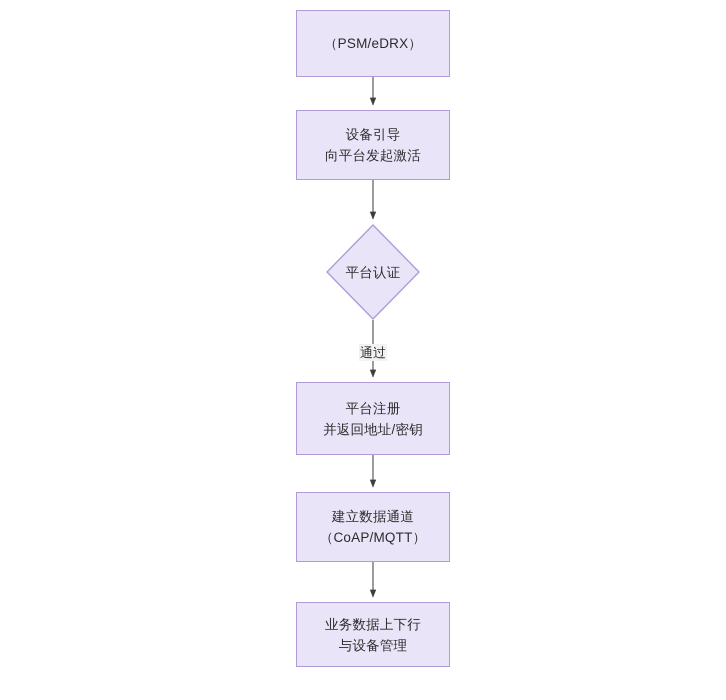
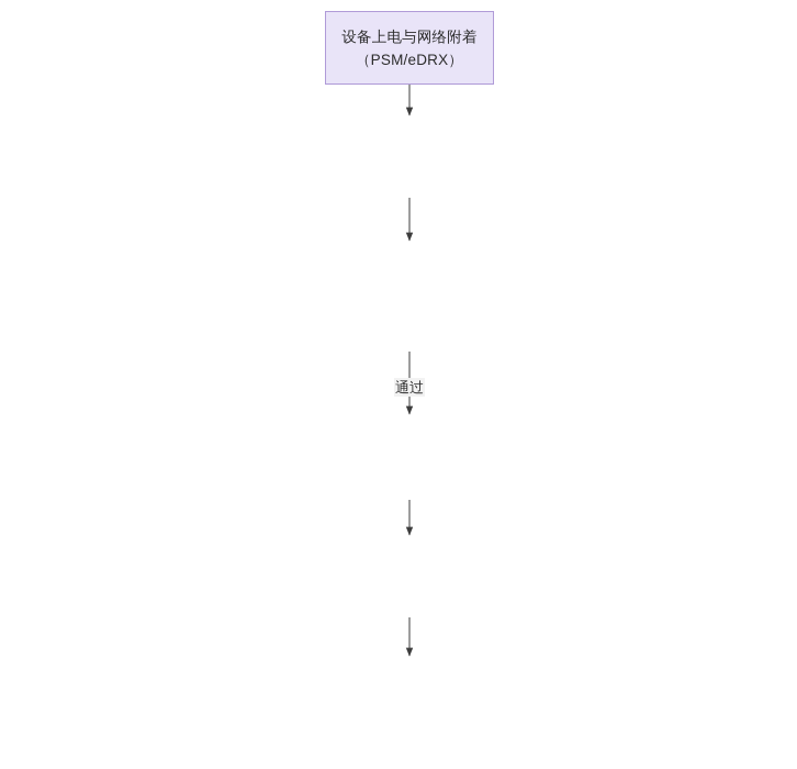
+ 设备上电与网络附着
  （PSM/eDRX）
- 设备引导
- 向平台发起激活
- 平台认证
  通过
- 平台注册
- 并返回地址/密钥
- 建立数据通道
- （CoAP/MQTT）
- 业务数据上下行
- 与设备管理
